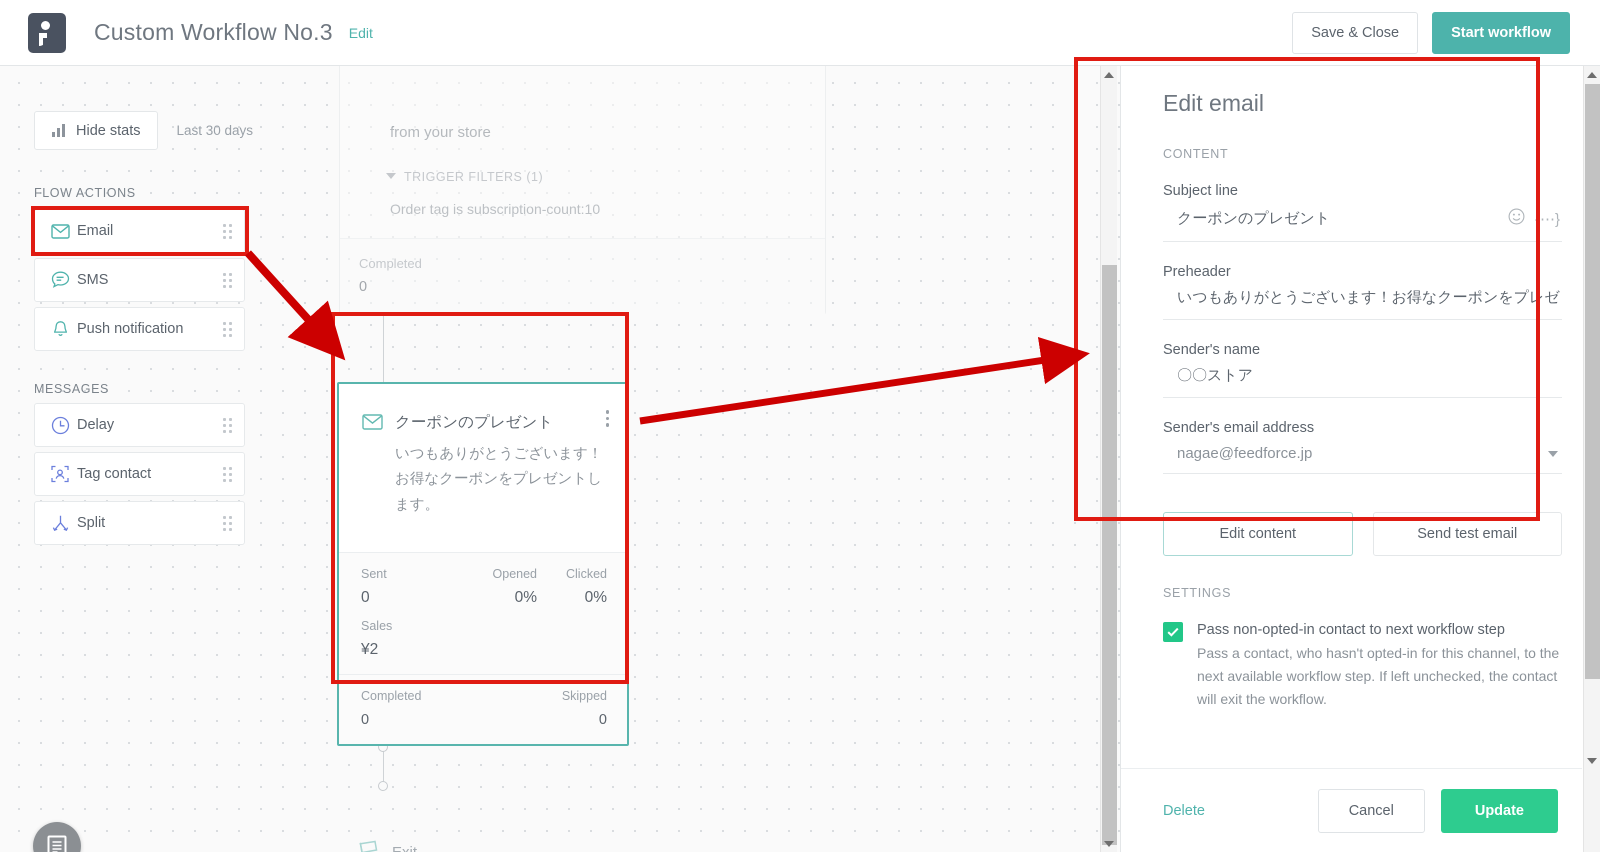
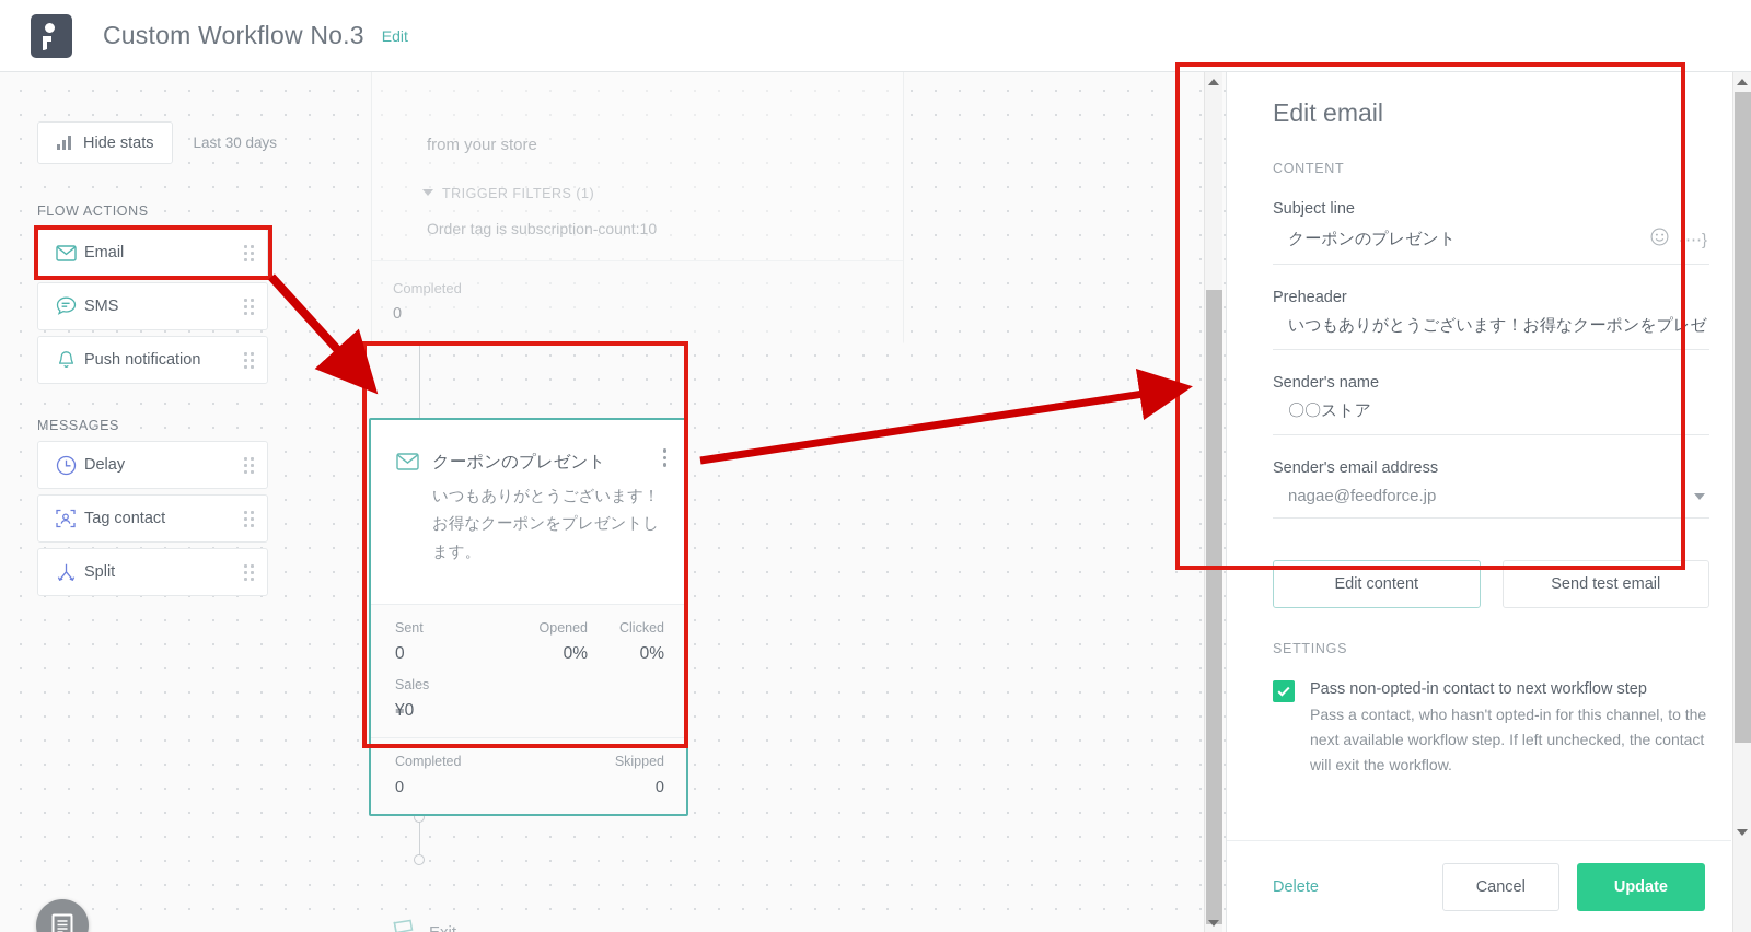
  Custom Workflow No.3
  Edit
- Save & Close
- Start workflow
  Hide stats
  Last 30 days
  FLOW ACTIONS
  Email
  SMS
  Push notification
  MESSAGES
  Delay
  Tag contact
  Split
  from your store
  TRIGGER FILTERS (1)
  Order tag is subscription-count:10
  Completed
  0
  クーポンのプレゼント
  いつもありがとうございます！お得なクーポンをプレゼントします。
  Sent
  0
  Opened
  0%
  Clicked
  0%
  Sales
- ¥2
+ ¥0
  Completed
  0
  Skipped
  0
  Edit email
  CONTENT
  Subject line
  クーポンのプレゼント
  {⋯}
  Preheader
  いつもありがとうございます！お得なクーポンをプレゼ
  Sender's name
  〇〇ストア
  Sender's email address
  nagae@feedforce.jp
  Edit content
  Send test email
  SETTINGS
  Pass non-opted-in contact to next workflow step
  Pass a contact, who hasn't opted-in for this channel, to the next available workflow step. If left unchecked, the contact will exit the workflow.
  Delete
  Cancel
  Update
